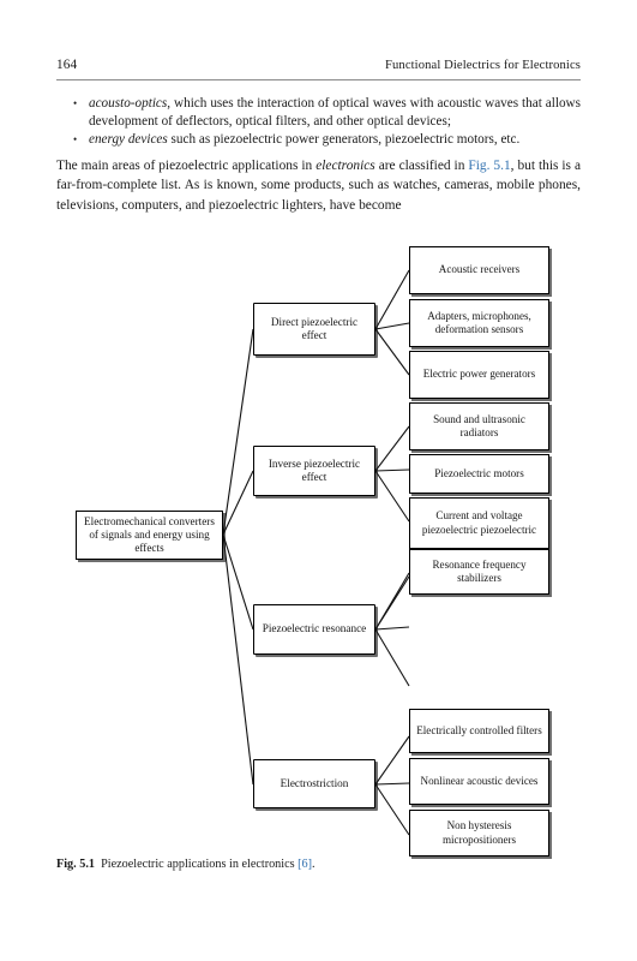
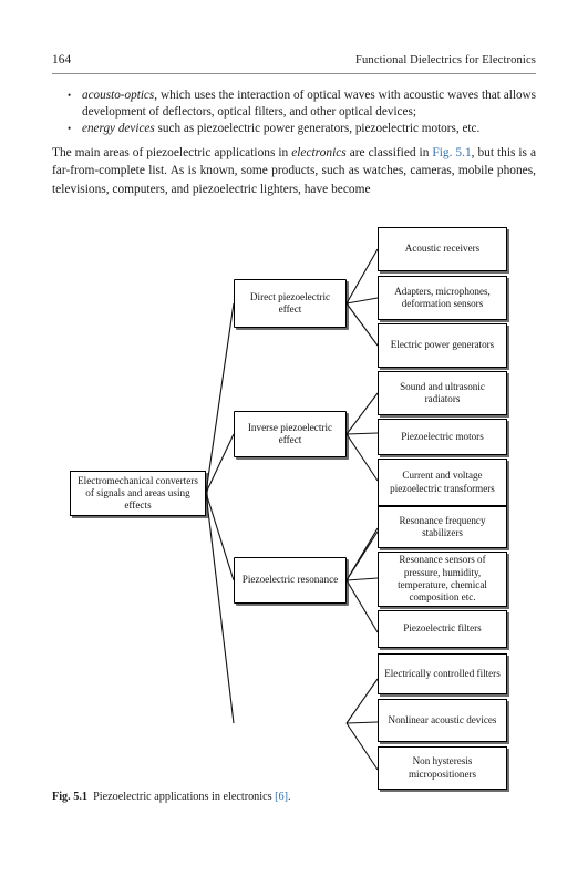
  164
  Functional Dielectrics for Electronics
  •
  acousto-optics, which uses the interaction of optical waves with acoustic waves that allows development of deflectors, optical filters, and other optical devices;
  •
  energy devices such as piezoelectric power generators, piezoelectric motors, etc.
  The main areas of piezoelectric applications in electronics are classified in Fig. 5.1, but this is a far-from-complete list. As is known, some products, such as watches, cameras, mobile phones, televisions, computers, and piezoelectric lighters, have become
- Electromechanical converters of signals and energy using effects
+ Electromechanical converters of signals and areas using effects
  Direct piezoelectric effect
  Inverse piezoelectric effect
  Piezoelectric resonance
- Electrostriction
  Acoustic receivers
  Adapters, microphones, deformation sensors
  Electric power generators
  Sound and ultrasonic radiators
  Piezoelectric motors
- Current and voltage piezoelectric piezoelectric
+ Current and voltage piezoelectric transformers
  Resonance frequency stabilizers
+ Resonance sensors of pressure, humidity, temperature, chemical composition etc.
+ Piezoelectric filters
  Electrically controlled filters
  Nonlinear acoustic devices
  Non hysteresis micropositioners
  Fig. 5.1 Piezoelectric applications in electronics [6].
